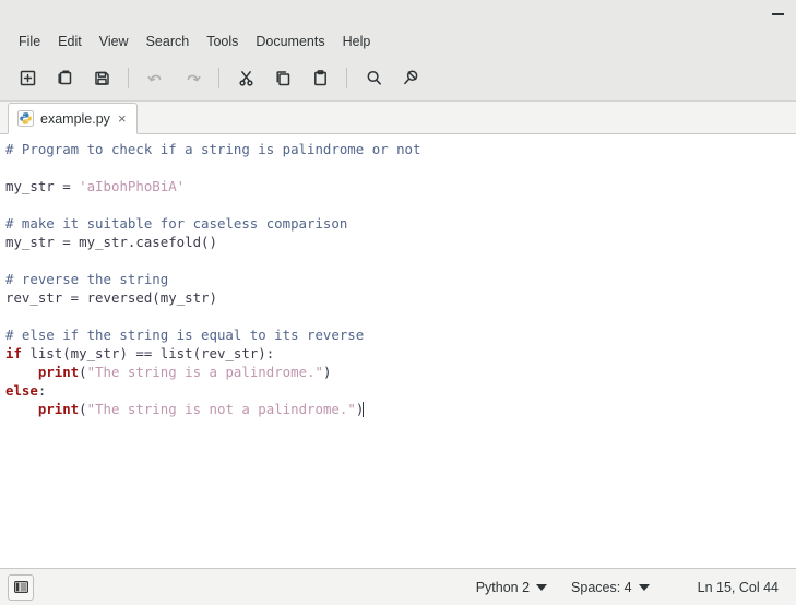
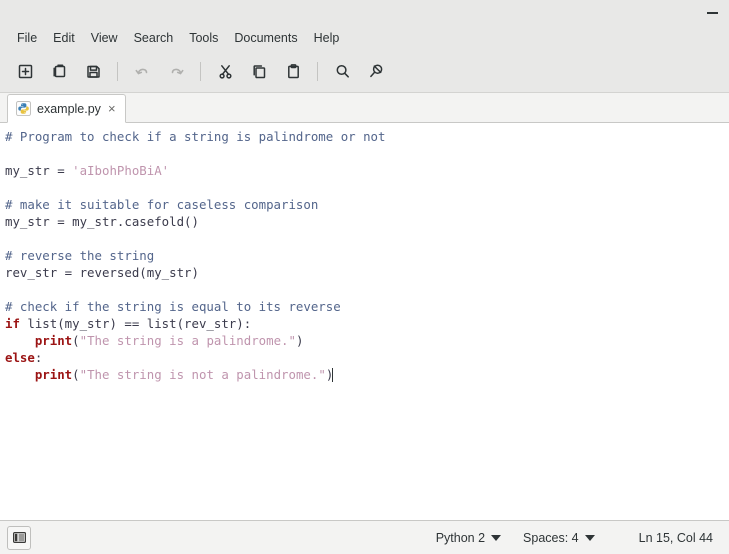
  File
  Edit
  View
  Search
  Tools
  Documents
  Help
  example.py
  ×
- # Program to check if a string is palindrome or not my_str = 'aIbohPhoBiA' # make it suitable for caseless comparison my_str = my_str.casefold() # reverse the string rev_str = reversed(my_str) # else if the string is equal to its reverse if list(my_str) == list(rev_str): print("The string is a palindrome.") else: print("The string is not a palindrome.")
+ # Program to check if a string is palindrome or not my_str = 'aIbohPhoBiA' # make it suitable for caseless comparison my_str = my_str.casefold() # reverse the string rev_str = reversed(my_str) # check if the string is equal to its reverse if list(my_str) == list(rev_str): print("The string is a palindrome.") else: print("The string is not a palindrome.")
  Python 2
  Spaces: 4
  Ln 15, Col 44
